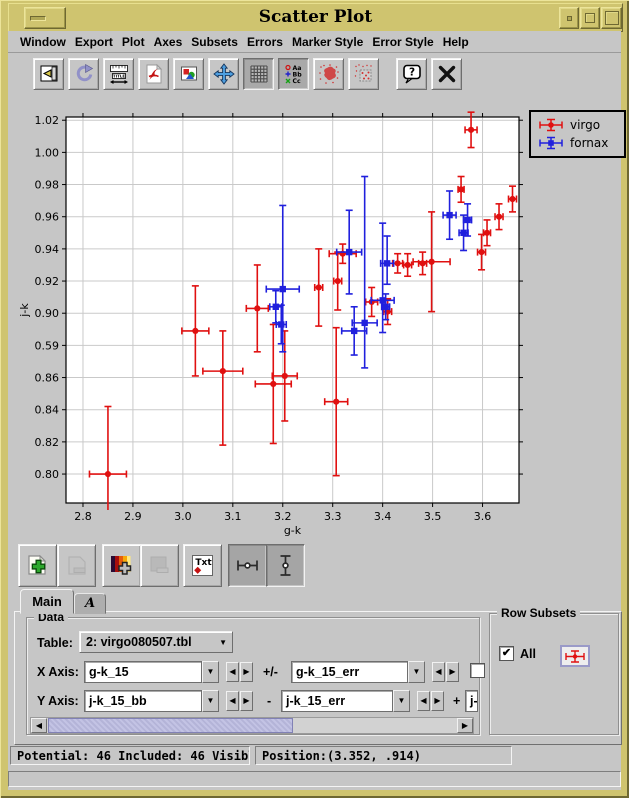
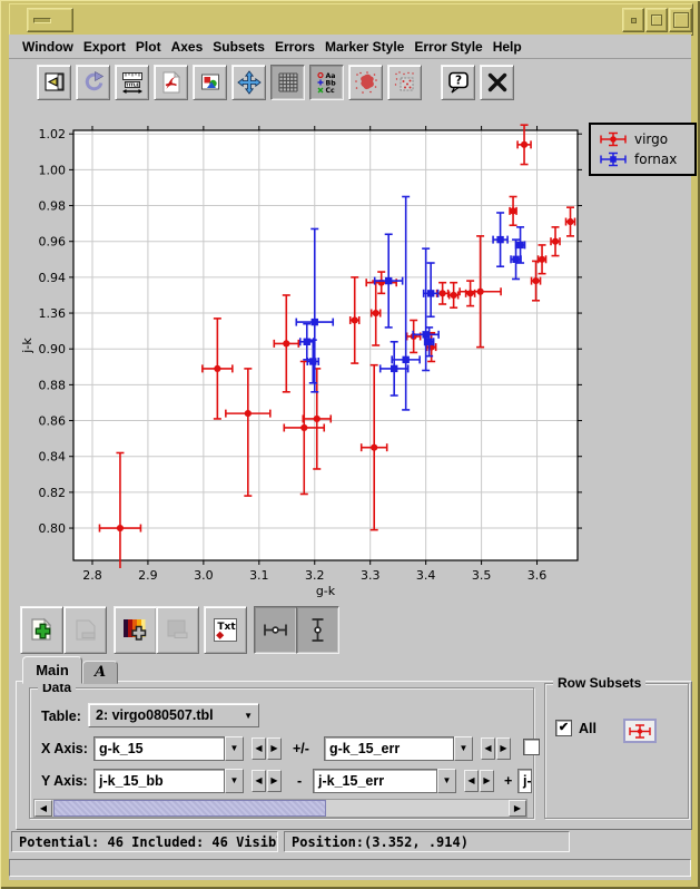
- Scatter Plot
  Window
  Export
  Plot
  Axes
  Subsets
  Errors
  Marker Style
  Error Style
  Help
  ?
  2.8
  2.9
  3.0
  3.1
  3.2
  3.3
  3.4
  3.5
  3.6
  0.80
  0.82
  0.84
  0.86
- 0.59
+ 0.88
  0.90
- 0.92
+ 1.36
  0.94
  0.96
  0.98
  1.00
  1.02
  g-k
  virgo
  fornax
  Txt
  Main
  A
  Data
  Table:
  2: virgo080507.tbl
  ▼
  X Axis:
  g-k_15
  ▼
  ◀
  ▶
  +/-
  g-k_15_err
  ▼
  ◀
  ▶
  Y Axis:
  j-k_15_bb
  ▼
  ◀
  ▶
  -
  j-k_15_err
  ▼
  ◀
  ▶
  +
  j-
  ◀
  ▶
  Row Subsets
  ✔
  All
  Potential: 46 Included: 46 Visib
  Position:(3.352, .914)
